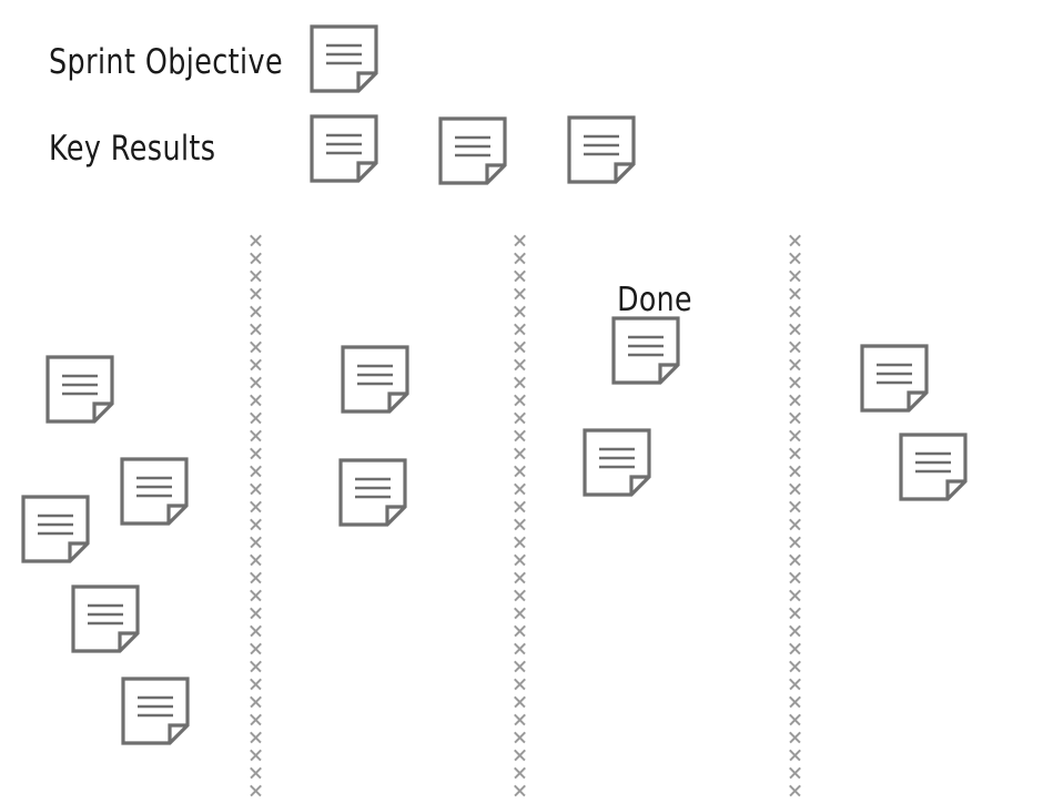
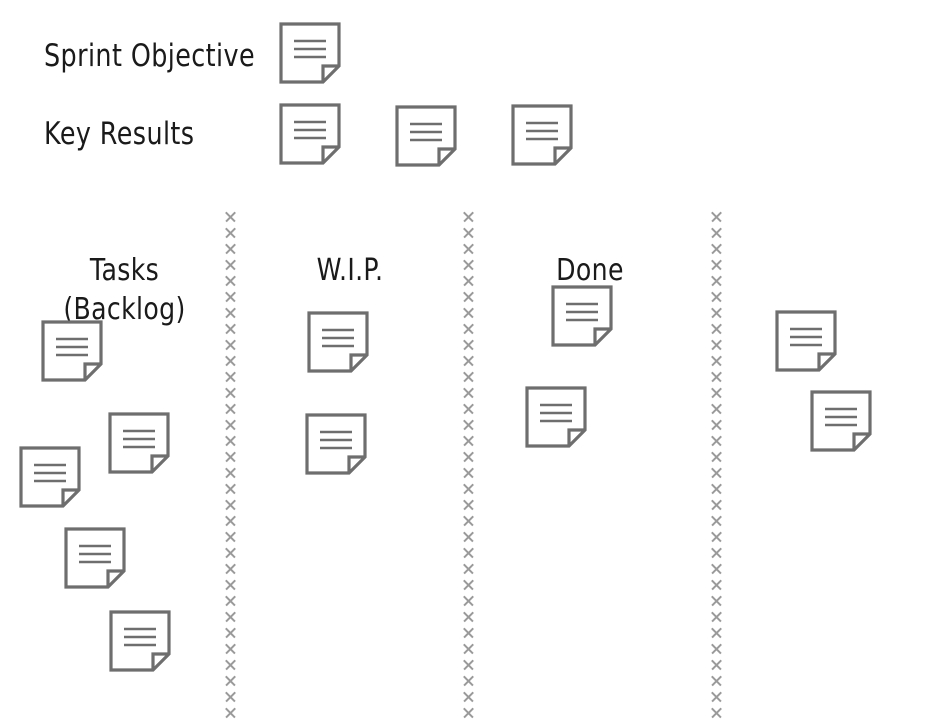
  Sprint Objective
  Key Results
+ Tasks
+ (Backlog)
+ W.I.P.
  Done
